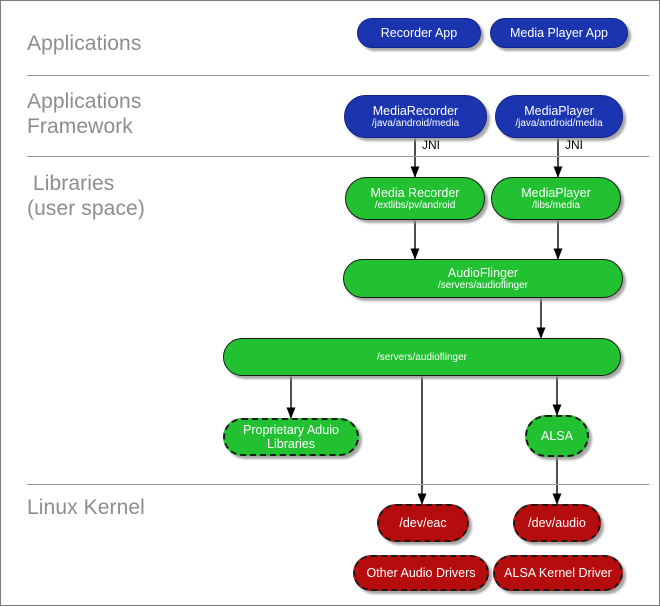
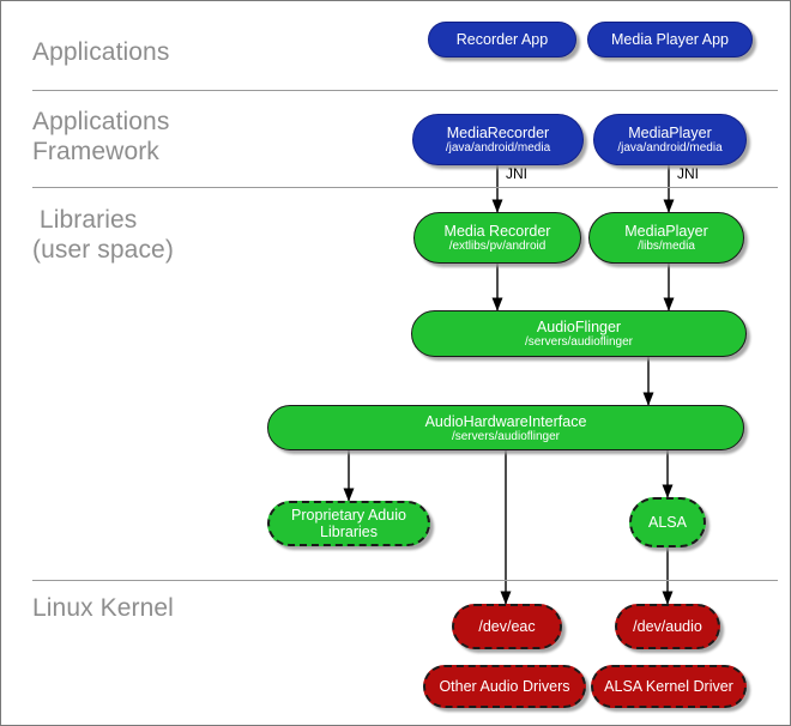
  Applications
  Applications
  Framework
  Libraries
  (user space)
  Linux Kernel
  Recorder App
  Media Player App
  MediaRecorder
  /java/android/media
  MediaPlayer
  /java/android/media
  JNI
  JNI
  Media Recorder
  /extlibs/pv/android
  MediaPlayer
  /libs/media
  AudioFlinger
  /servers/audioflinger
+ AudioHardwareInterface
  /servers/audioflinger
  Proprietary Aduio
  Libraries
  ALSA
  /dev/eac
  /dev/audio
  Other Audio Drivers
  ALSA Kernel Driver
